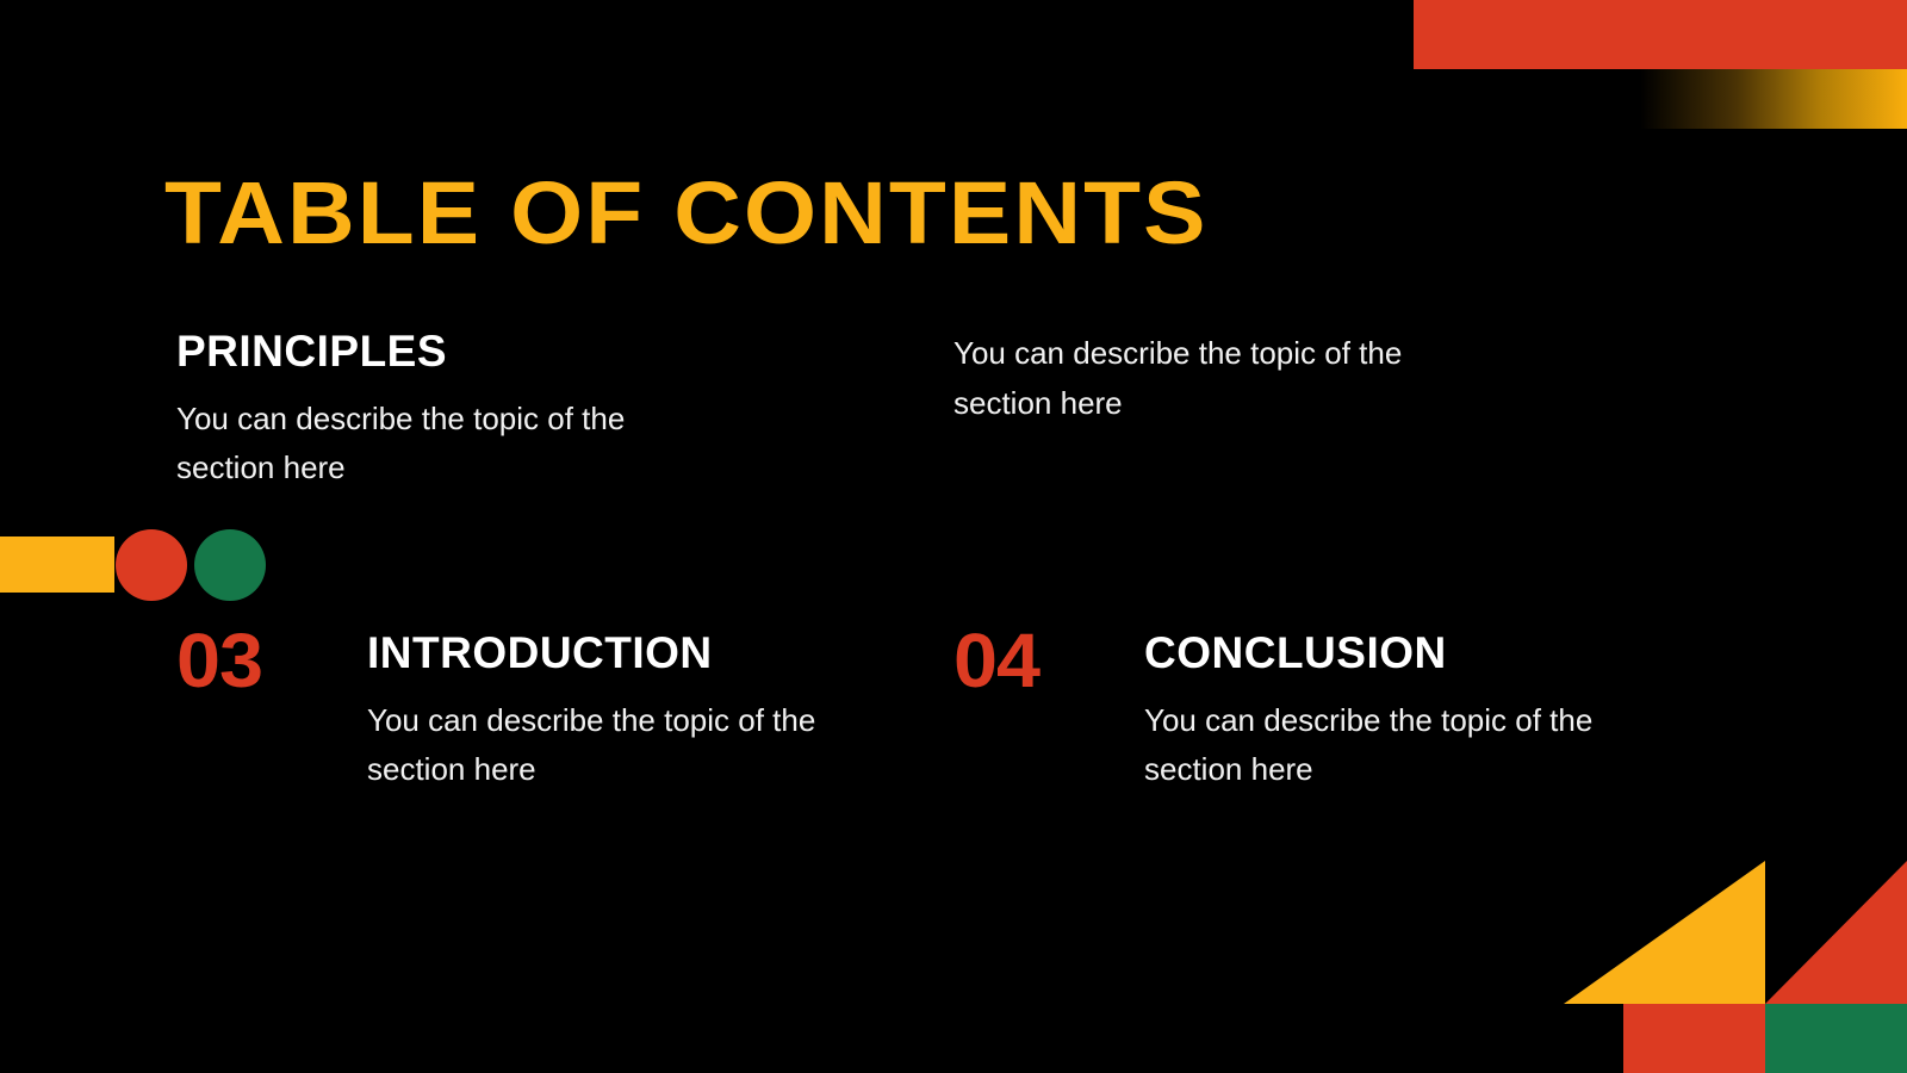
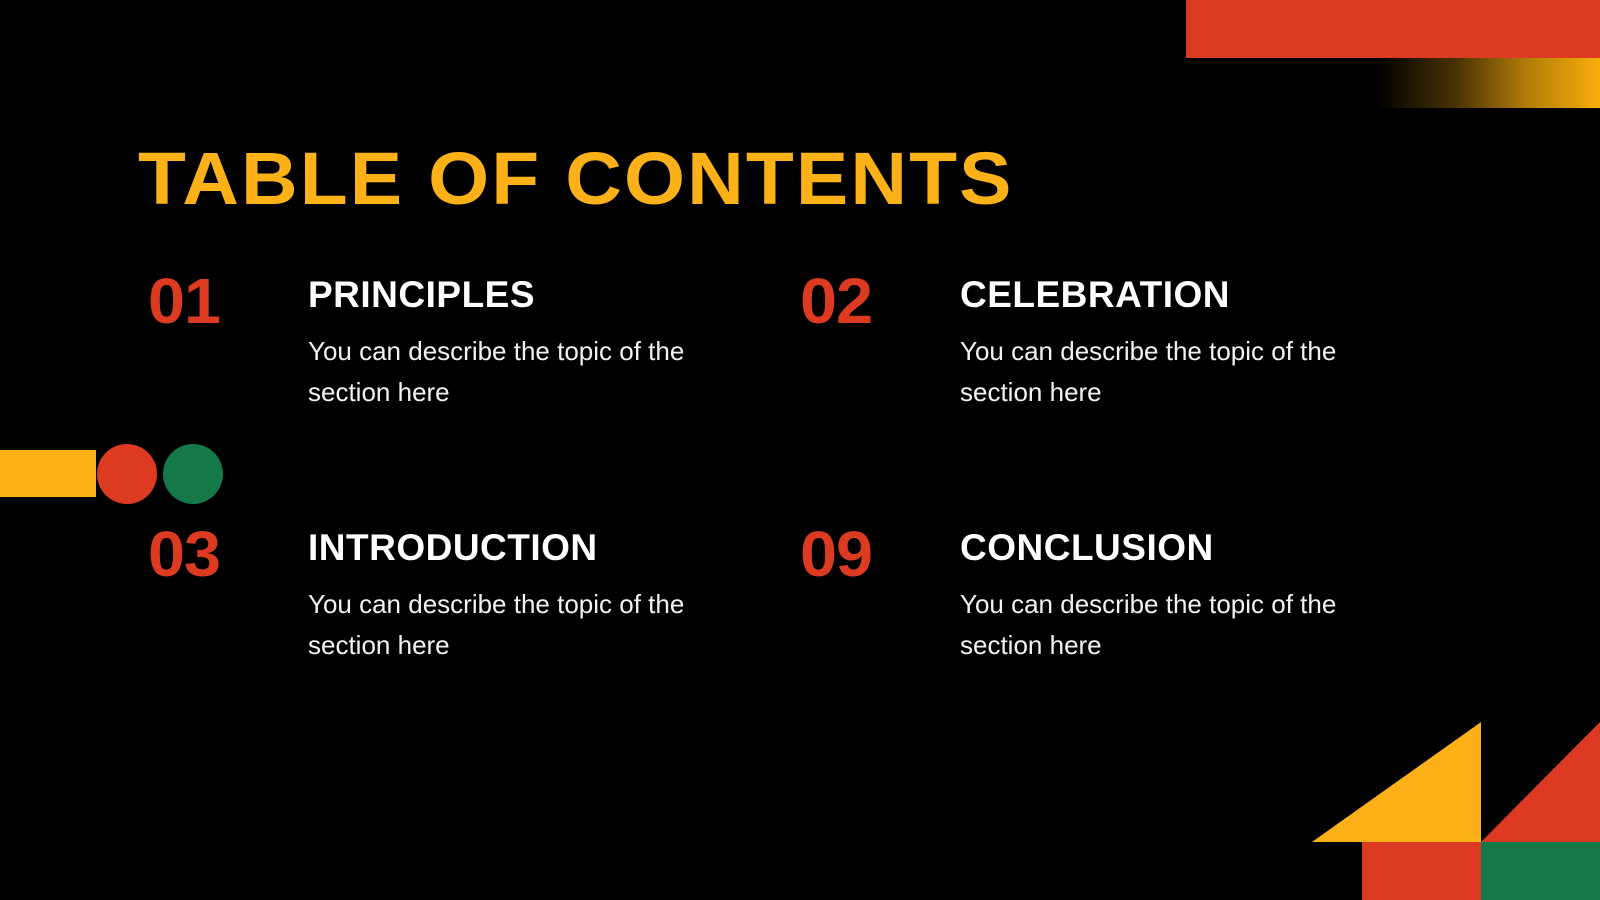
  TABLE OF CONTENTS
+ 01
  PRINCIPLES
  You can describe the topic of the section here
+ 02
+ CELEBRATION
  You can describe the topic of the section here
  03
  INTRODUCTION
  You can describe the topic of the section here
- 04
+ 09
  CONCLUSION
  You can describe the topic of the section here
